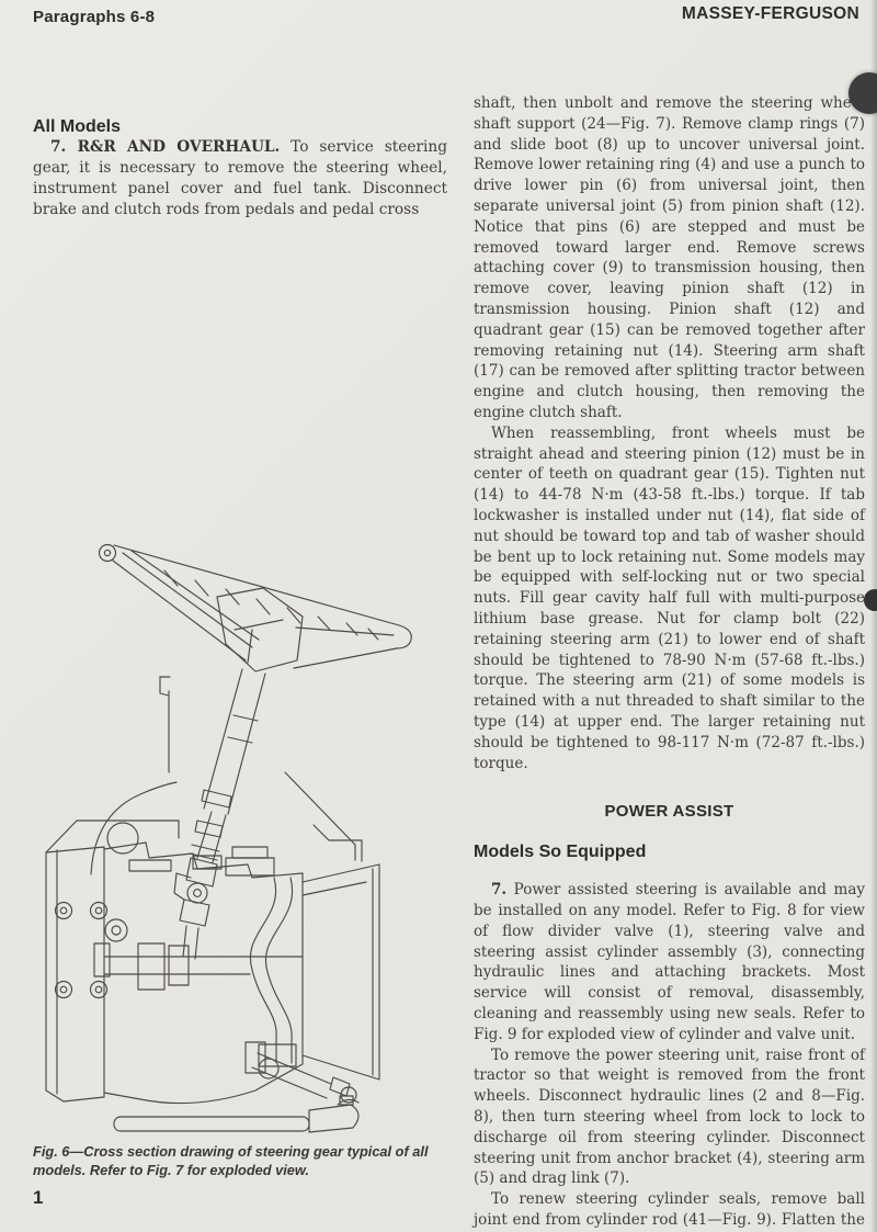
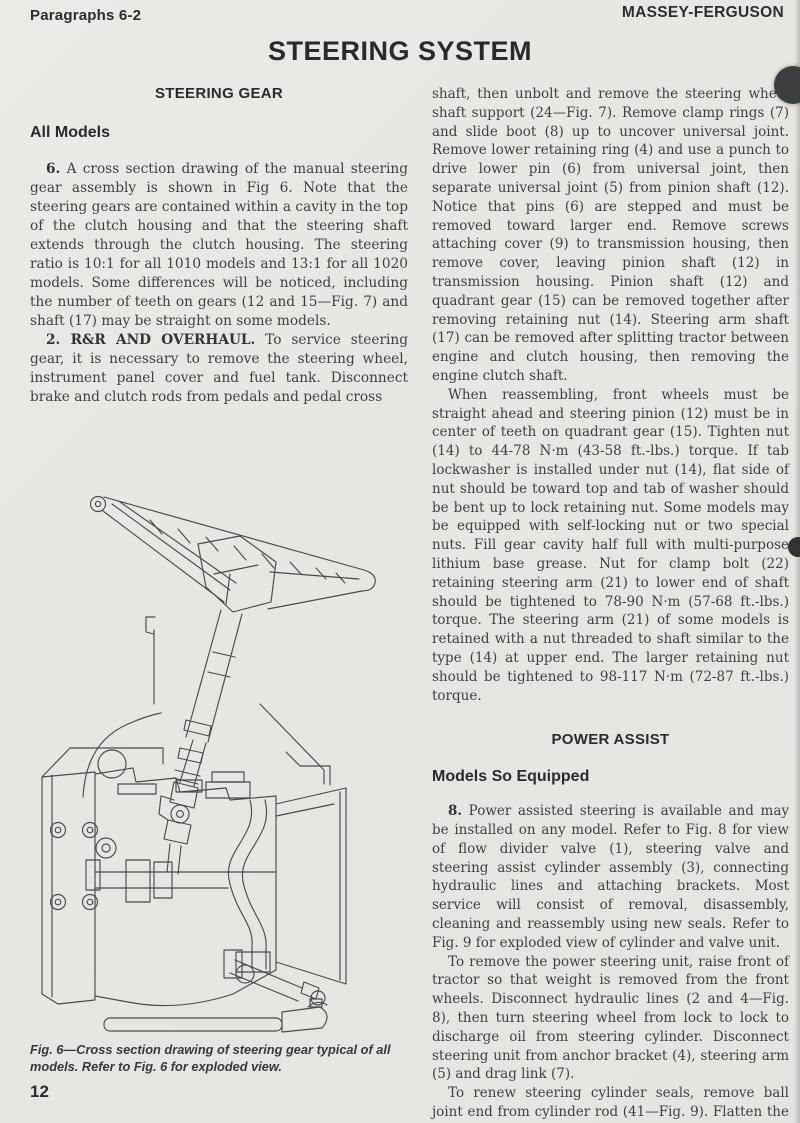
- Paragraphs 6-8
+ Paragraphs 6-2
  MASSEY-FERGUSON
+ STEERING SYSTEM
+ STEERING GEAR
  All Models
+ 6. A cross section drawing of the manual steering gear assembly is shown in Fig 6. Note that the steering gears are contained within a cavity in the top of the clutch housing and that the steering shaft extends through the clutch housing. The steering ratio is 10:1 for all 1010 models and 13:1 for all 1020 models. Some differences will be noticed, including the number of teeth on gears (12 and 15—Fig. 7) and shaft (17) may be straight on some models.
- 7. R&R AND OVERHAUL. To service steering gear, it is necessary to remove the steering wheel, instrument panel cover and fuel tank. Disconnect brake and clutch rods from pedals and pedal cross
+ 2. R&R AND OVERHAUL. To service steering gear, it is necessary to remove the steering wheel, instrument panel cover and fuel tank. Disconnect brake and clutch rods from pedals and pedal cross
- Fig. 6—Cross section drawing of steering gear typical of all models. Refer to Fig. 7 for exploded view.
+ Fig. 6—Cross section drawing of steering gear typical of all models. Refer to Fig. 6 for exploded view.
  shaft, then unbolt and remove the steering whe shaft support (24—Fig. 7). Remove clamp rings (7) and slide boot (8) up to uncover universal joint. Remove lower retaining ring (4) and use a punch to drive lower pin (6) from universal joint, then separate universal joint (5) from pinion shaft (12). Notice that pins (6) are stepped and must be removed toward larger end. Remove screws attaching cover (9) to transmission housing, then remove cover, leaving pinion shaft (12) in transmission housing. Pinion shaft (12) and quadrant gear (15) can be removed together after removing retaining nut (14). Steering arm shaft (17) can be removed after splitting tractor between engine and clutch housing, then removing the engine clutch shaft.
  When reassembling, front wheels must be straight ahead and steering pinion (12) must be in center of teeth on quadrant gear (15). Tighten nut (14) to 44-78 N·m (43-58 ft.-lbs.) torque. If tab lockwasher is installed under nut (14), flat side of nut should be toward top and tab of washer should be bent up to lock retaining nut. Some models may be equipped with self-locking nut or two special nuts. Fill gear cavity half full with multi-purpose lithium base grease. Nut for clamp bolt (22) retaining steering arm (21) to lower end of shaft should be tightened to 78-90 N·m (57-68 ft.-lbs.) torque. The steering arm (21) of some models is retained with a nut threaded to shaft similar to the type (14) at upper end. The larger retaining nut should be tightened to 98-117 N·m (72-87 ft.-lbs.) torque.
  POWER ASSIST
  Models So Equipped
- 7. Power assisted steering is available and may be installed on any model. Refer to Fig. 8 for view of flow divider valve (1), steering valve and steering assist cylinder assembly (3), connecting hydraulic lines and attaching brackets. Most service will consist of removal, disassembly, cleaning and reassembly using new seals. Refer to Fig. 9 for exploded view of cylinder and valve unit.
+ 8. Power assisted steering is available and may be installed on any model. Refer to Fig. 8 for view of flow divider valve (1), steering valve and steering assist cylinder assembly (3), connecting hydraulic lines and attaching brackets. Most service will consist of removal, disassembly, cleaning and reassembly using new seals. Refer to Fig. 9 for exploded view of cylinder and valve unit.
- To remove the power steering unit, raise front of tractor so that weight is removed from the front wheels. Disconnect hydraulic lines (2 and 8—Fig. 8), then turn steering wheel from lock to lock to discharge oil from steering cylinder. Disconnect steering unit from anchor bracket (4), steering arm (5) and drag link (7).
+ To remove the power steering unit, raise front of tractor so that weight is removed from the front wheels. Disconnect hydraulic lines (2 and 4—Fig. 8), then turn steering wheel from lock to lock to discharge oil from steering cylinder. Disconnect steering unit from anchor bracket (4), steering arm (5) and drag link (7).
- 1
+ 12
